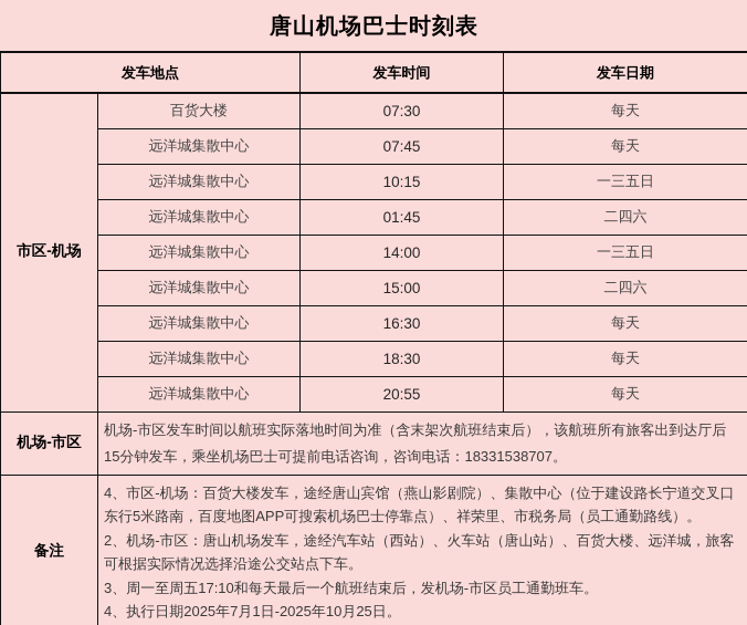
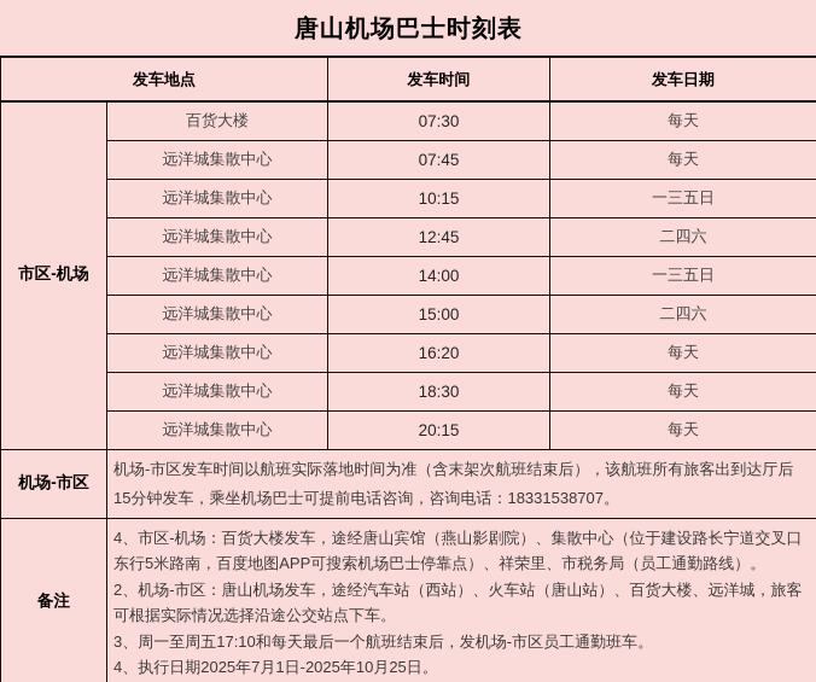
  唐山机场巴士时刻表
  发车地点	发车时间	发车日期
  市区-机场	百货大楼	07:30	每天
  远洋城集散中心	07:45	每天
  远洋城集散中心	10:15	一三五日
- 远洋城集散中心	01:45	二四六
+ 远洋城集散中心	12:45	二四六
  远洋城集散中心	14:00	一三五日
  远洋城集散中心	15:00	二四六
- 远洋城集散中心	16:30	每天
+ 远洋城集散中心	16:20	每天
  远洋城集散中心	18:30	每天
- 远洋城集散中心	20:55	每天
+ 远洋城集散中心	20:15	每天
  机场-市区	机场-市区发车时间以航班实际落地时间为准（含末架次航班结束后），该航班所有旅客出到达厅后15分钟发车，乘坐机场巴士可提前电话咨询，咨询电话：18331538707。
  备注	4、市区-机场：百货大楼发车，途经唐山宾馆（燕山影剧院）、集散中心（位于建设路长宁道交叉口东行5米路南，百度地图APP可搜索机场巴士停靠点）、祥荣里、市税务局（员工通勤路线）。 2、机场-市区：唐山机场发车，途经汽车站（西站）、火车站（唐山站）、百货大楼、远洋城，旅客可根据实际情况选择沿途公交站点下车。 3、周一至周五17:10和每天最后一个航班结束后，发机场-市区员工通勤班车。 4、执行日期2025年7月1日-2025年10月25日。
